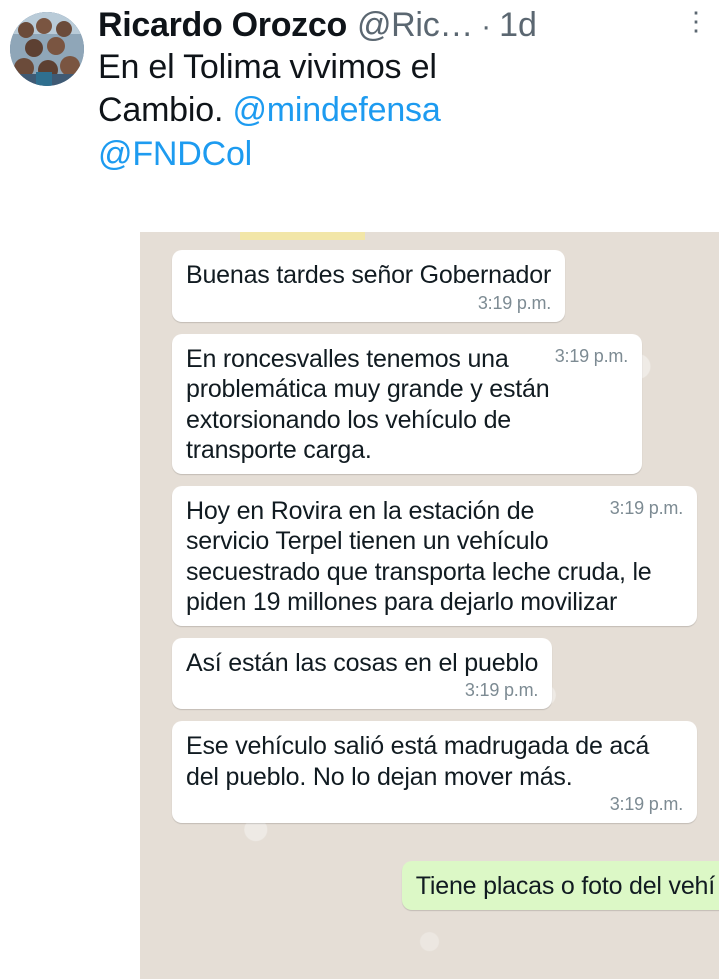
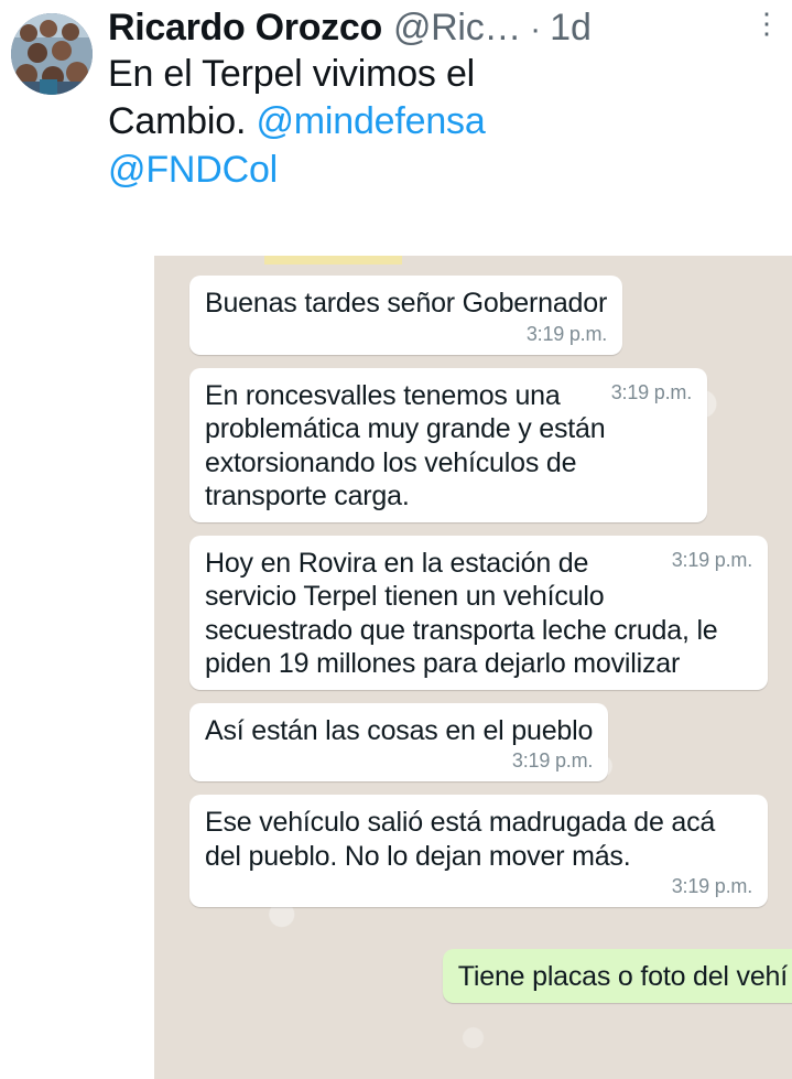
  Ricardo Orozco
  @Ric…
  ·
  1d
  ⋮
- En el Tolima vivimos el
+ En el Terpel vivimos el
  Cambio. @mindefensa
  @FNDCol
  Buenas tardes señor Gobernador
  3:19 p.m.
  3:19 p.m.
- En roncesvalles tenemos una problemática muy grande y están extorsionando los vehículo de transporte carga.
+ En roncesvalles tenemos una problemática muy grande y están extorsionando los vehículos de transporte carga.
  3:19 p.m.
  Hoy en Rovira en la estación de servicio Terpel tienen un vehículo secuestrado que transporta leche cruda, le piden 19 millones para dejarlo movilizar
  Así están las cosas en el pueblo
  3:19 p.m.
  Ese vehículo salió está madrugada de acá del pueblo. No lo dejan mover más.
  3:19 p.m.
  Tiene placas o foto del vehí
